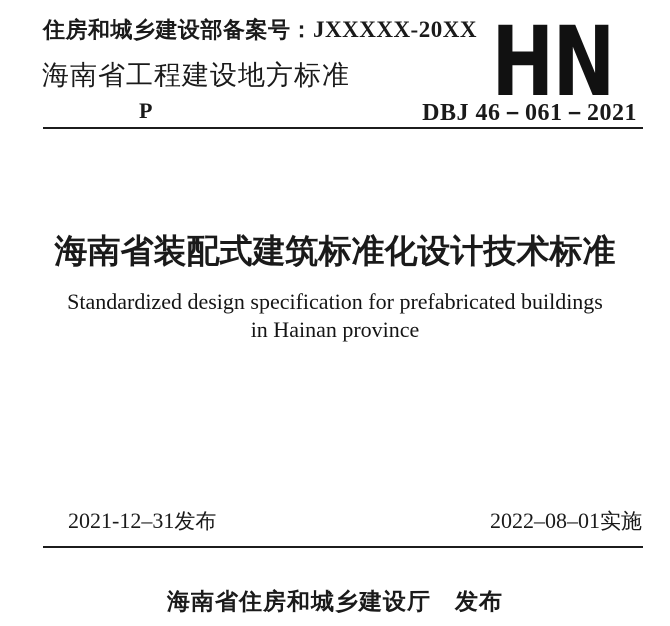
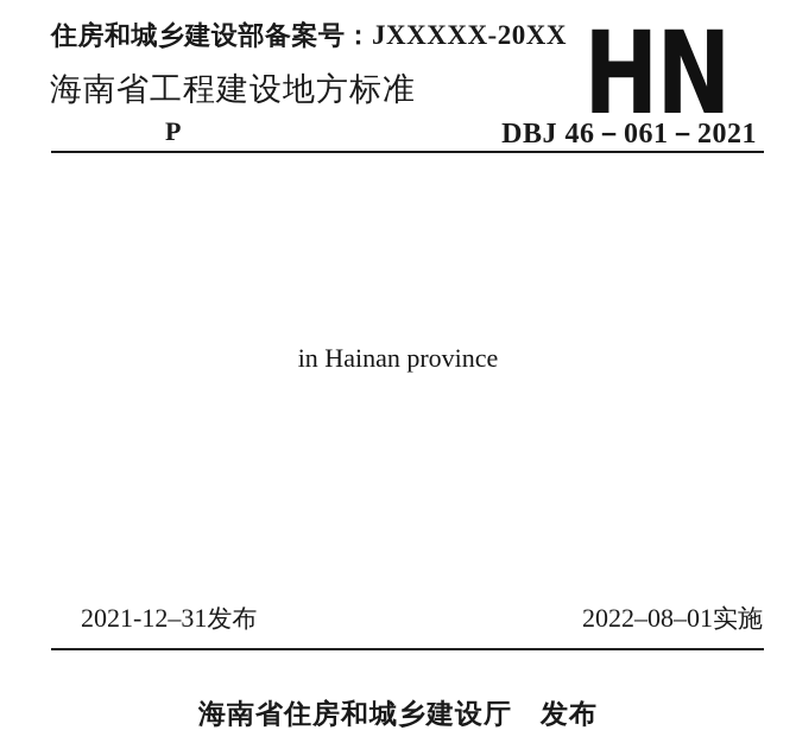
  住房和城乡建设部备案号：JXXXXX-20XX
  海南省工程建设地方标准
  P
  HN
  DBJ 46－061－2021
- 海南省装配式建筑标准化设计技术标准
- Standardized design specification for prefabricated buildings
  in Hainan province
  2021-12–31发布
  2022–08–01实施
  海南省住房和城乡建设厅 发布
